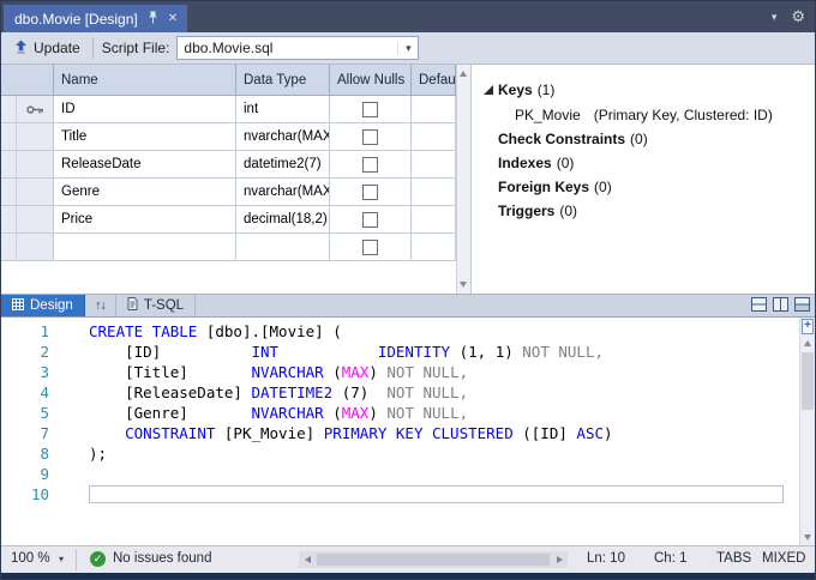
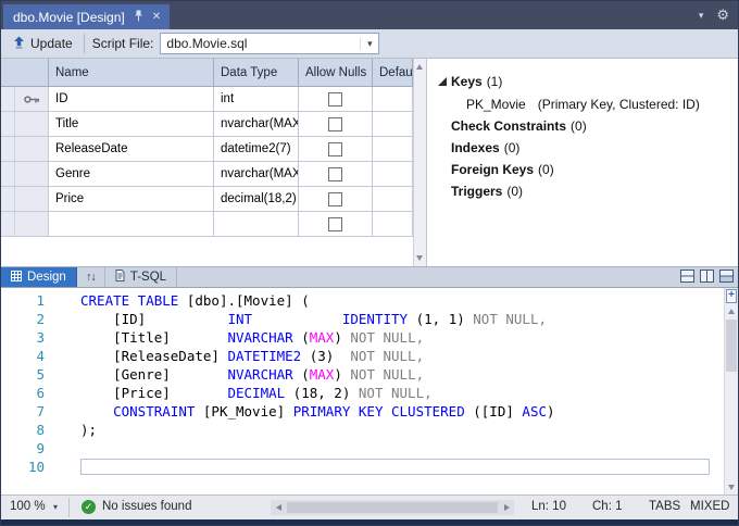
  dbo.Movie [Design]
  ✕
  ▾
  ⚙
  Update
  Script File:
  dbo.Movie.sql
  ▾
  Name
  Data Type
  Allow Nulls
  Defau
  ID
  int
  Title
  nvarchar(MAX
  ReleaseDate
  datetime2(7)
  Genre
  nvarchar(MAX
  Price
  decimal(18,2)
  Keys
  (1)
  PK_Movie
  (Primary Key, Clustered: ID)
  Check Constraints
  (0)
  Indexes
  (0)
  Foreign Keys
  (0)
  Triggers
  (0)
  Design
  ↑↓
  T-SQL
  1
  CREATE TABLE [dbo].[Movie] (
  2
  [ID] INT IDENTITY (1, 1) NOT NULL,
  3
  [Title] NVARCHAR (MAX) NOT NULL,
  4
- [ReleaseDate] DATETIME2 (7) NOT NULL,
+ [ReleaseDate] DATETIME2 (3) NOT NULL,
  5
  [Genre] NVARCHAR (MAX) NOT NULL,
+ 6
+ [Price] DECIMAL (18, 2) NOT NULL,
  7
  CONSTRAINT [PK_Movie] PRIMARY KEY CLUSTERED ([ID] ASC)
  8
  );
  9
  10
  +
  100 %
  ▾
  ✓
  No issues found
  Ln: 10
  Ch: 1
  TABS
  MIXED
